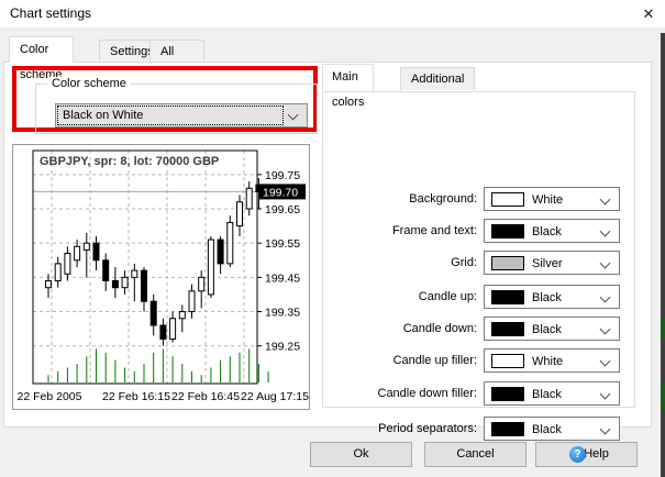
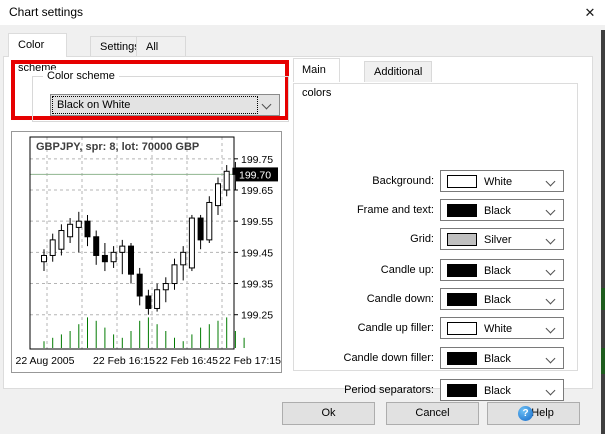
  Chart settings
  ✕
  Color scheme
  Setting
  Color scheme
  Black on White
  GBPJPY, spr: 8, lot: 70000 GBP
  199.75
  199.65
  199.55
  199.45
  199.35
  199.25
  199.70
- 22 Feb 2005
+ 22 Aug 2005
  22 Feb 16:15
  22 Feb 16:45
- 22 Aug 17:15
+ 22 Feb 17:15
  Main colors
  Background:
  White
  Frame and text:
  Black
  Grid:
  Silver
  Candle up:
  Black
  Candle down:
  Black
  Candle up filler:
  White
  Candle down filler:
  Black
  Period separators:
  Black
  Ok
  Cancel
  ?
  Help
